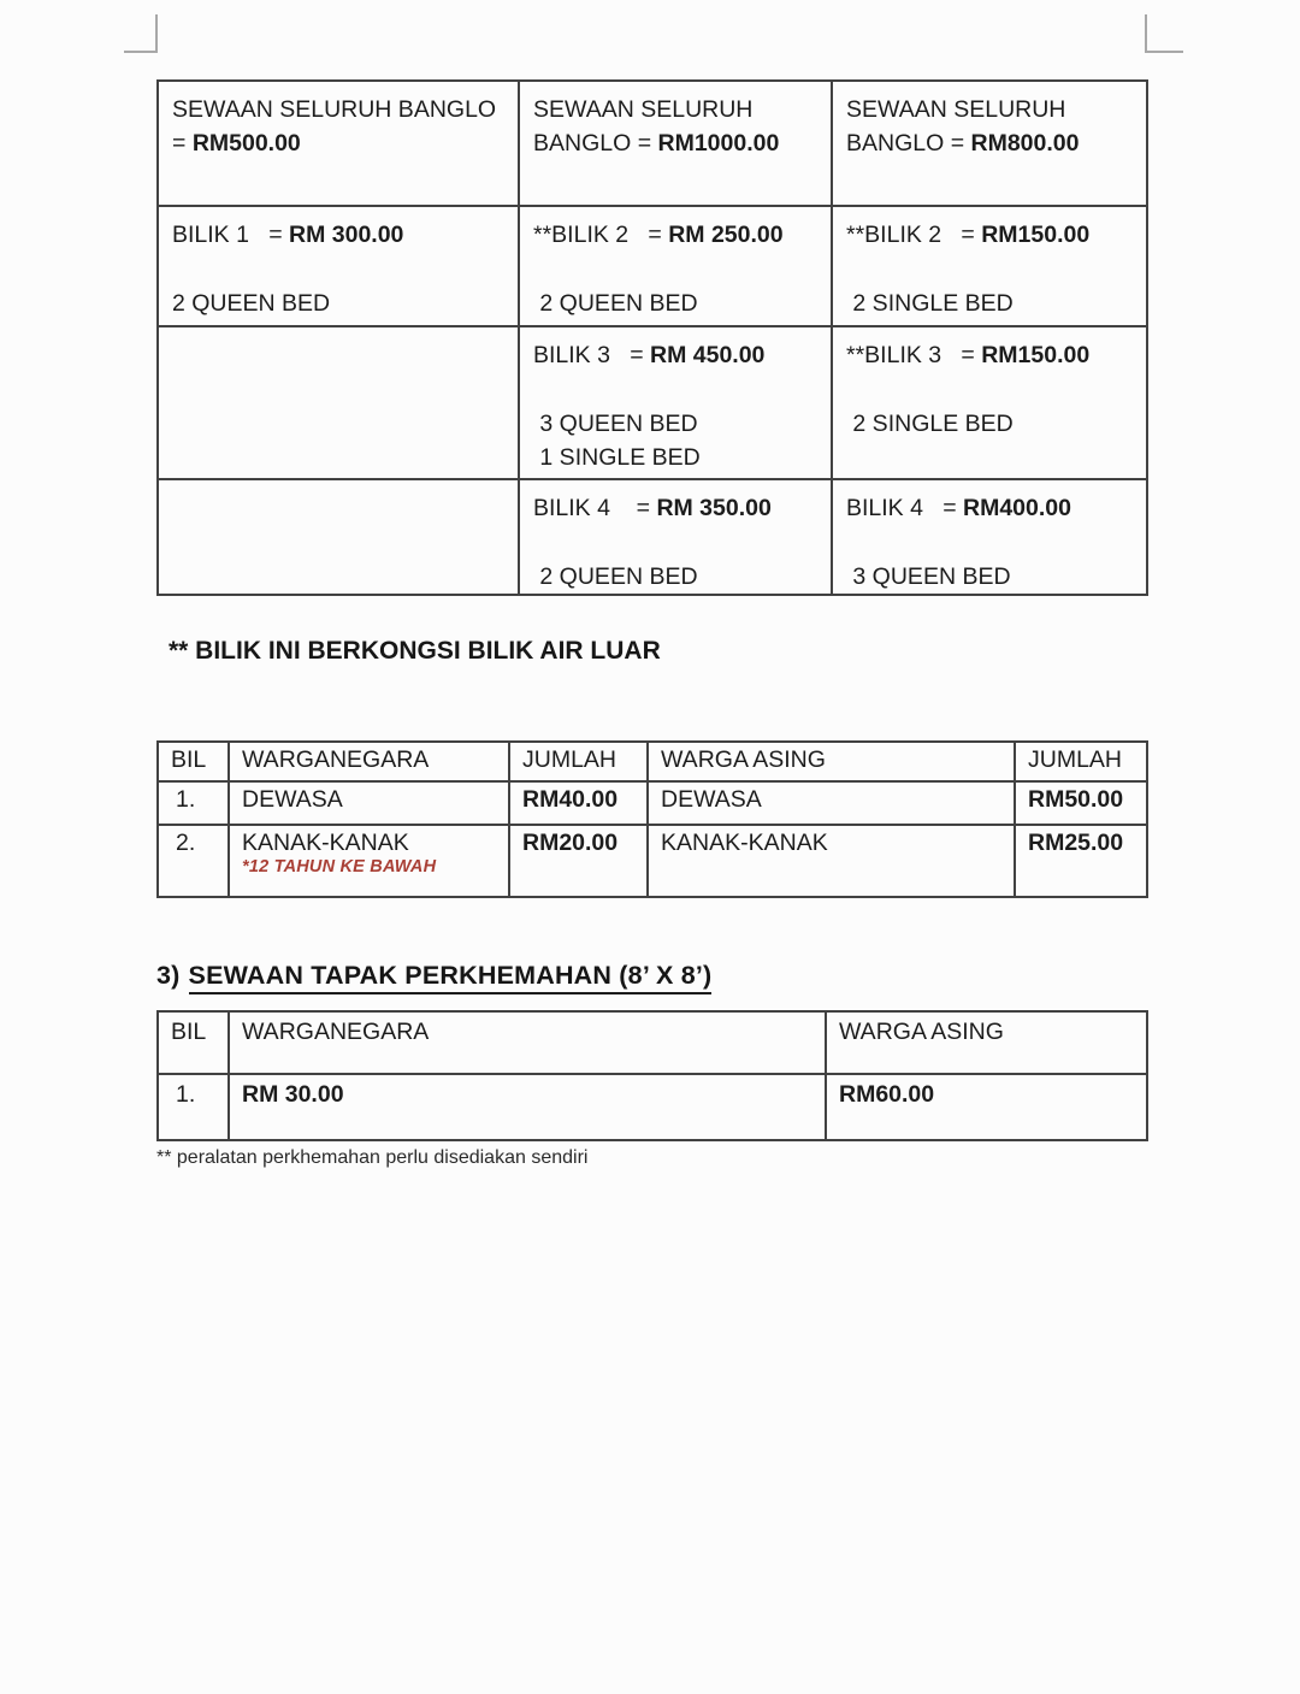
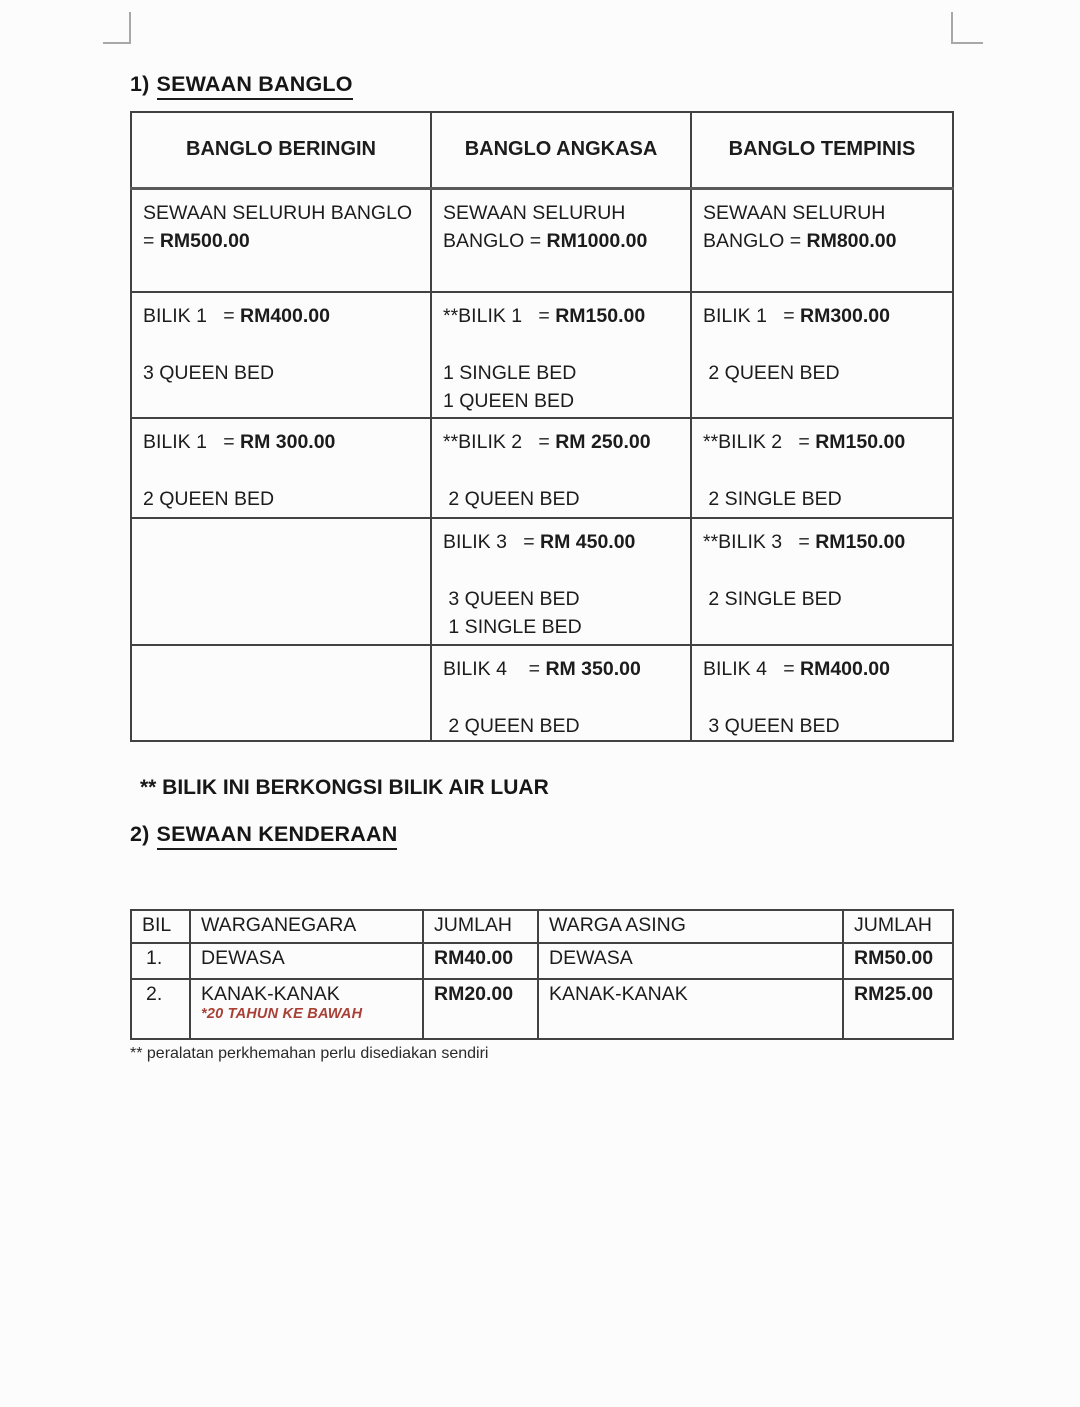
+ 1) SEWAAN BANGLO
+ BANGLO BERINGIN	BANGLO ANGKASA	BANGLO TEMPINIS
  SEWAAN SELURUH BANGLO = RM500.00	SEWAAN SELURUH BANGLO = RM1000.00	SEWAAN SELURUH BANGLO = RM800.00
+ BILIK 1 = RM400.00 3 QUEEN BED	**BILIK 1 = RM150.00 1 SINGLE BED 1 QUEEN BED	BILIK 1 = RM300.00 2 QUEEN BED
  BILIK 1 = RM 300.00 2 QUEEN BED	**BILIK 2 = RM 250.00 2 QUEEN BED	**BILIK 2 = RM150.00 2 SINGLE BED
  	BILIK 3 = RM 450.00 3 QUEEN BED 1 SINGLE BED	**BILIK 3 = RM150.00 2 SINGLE BED
  	BILIK 4 = RM 350.00 2 QUEEN BED	BILIK 4 = RM400.00 3 QUEEN BED
  ** BILIK INI BERKONGSI BILIK AIR LUAR
+ 2) SEWAAN KENDERAAN
  BIL	WARGANEGARA	JUMLAH	WARGA ASING	JUMLAH
  1.	DEWASA	RM40.00	DEWASA	RM50.00
- 2.	KANAK-KANAK*12 TAHUN KE BAWAH	RM20.00	KANAK-KANAK	RM25.00
+ 2.	KANAK-KANAK*20 TAHUN KE BAWAH	RM20.00	KANAK-KANAK	RM25.00
- 3) SEWAAN TAPAK PERKHEMAHAN (8’ X 8’)
- BIL	WARGANEGARA	WARGA ASING
- 1.	RM 30.00	RM60.00
  ** peralatan perkhemahan perlu disediakan sendiri
